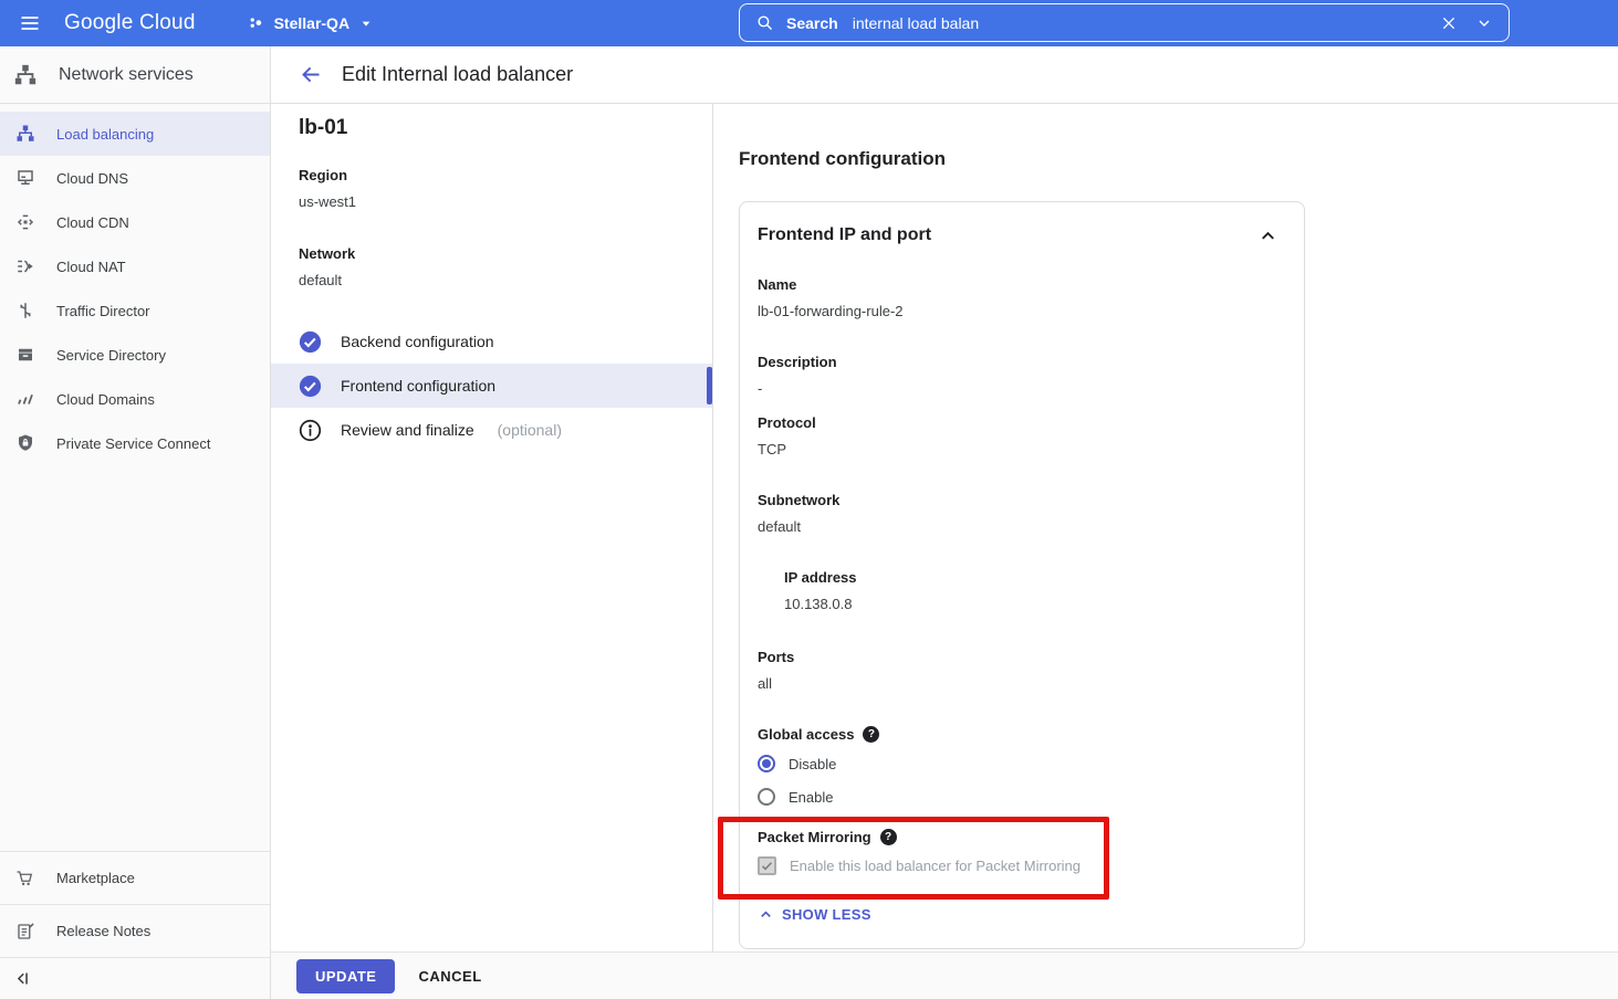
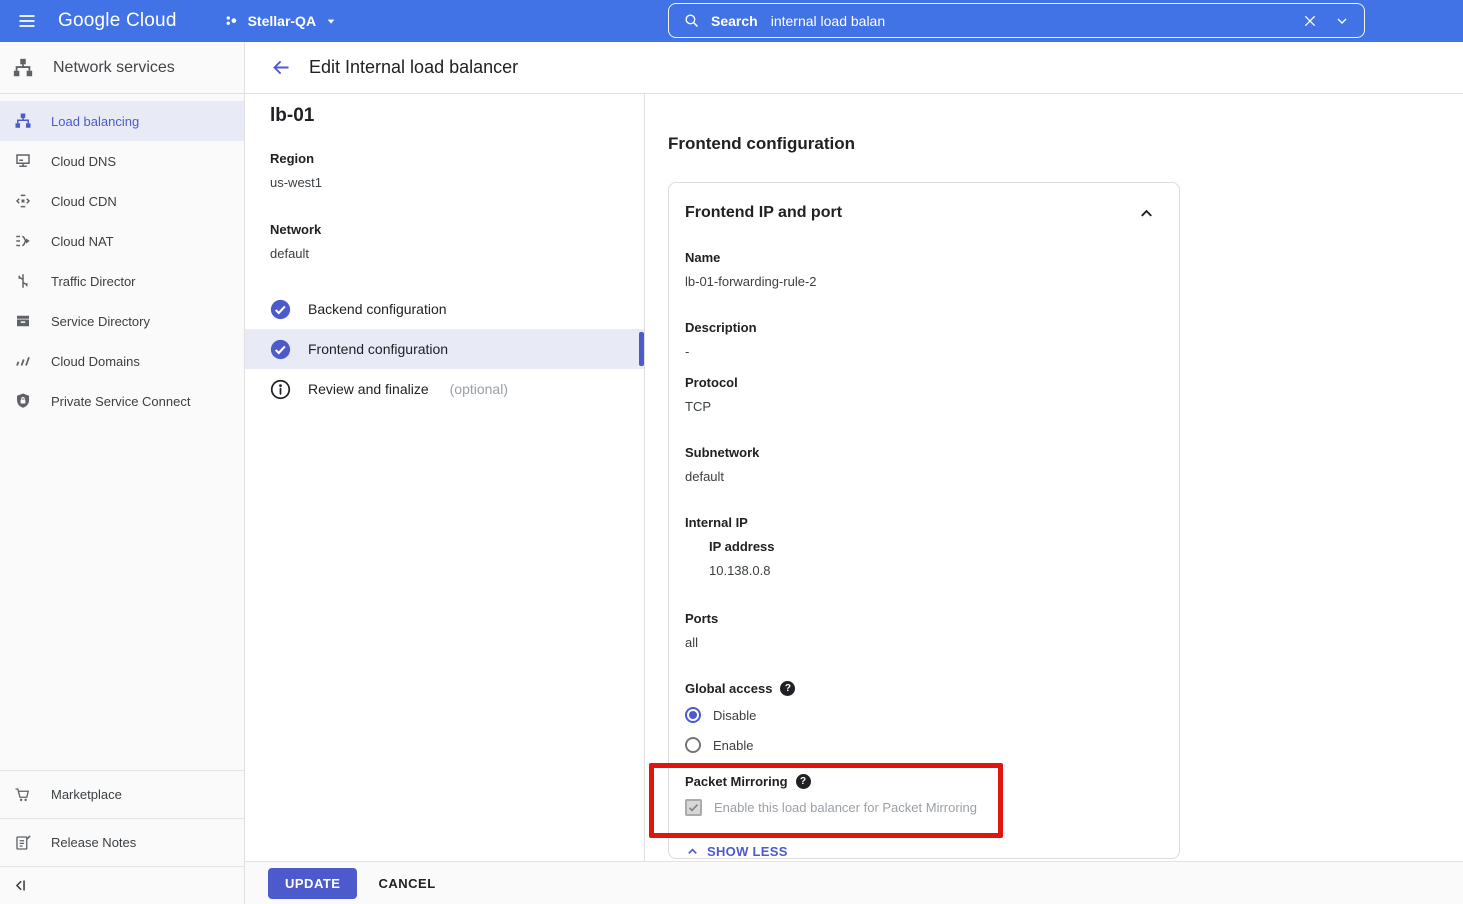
  Google Cloud
  Stellar-QA
  Search
  internal load balan
  Network services
  Load balancing
  Cloud DNS
  Cloud CDN
  Cloud NAT
  Traffic Director
  Service Directory
  Cloud Domains
  Private Service Connect
  Marketplace
  Release Notes
  Edit Internal load balancer
  lb-01
  Region
  us-west1
  Network
  default
  Backend configuration
  Frontend configuration
  Review and finalize
  (optional)
  Frontend configuration
  Frontend IP and port
  Name
  lb-01-forwarding-rule-2
  Description
  -
  Protocol
  TCP
  Subnetwork
  default
+ Internal IP
  IP address
  10.138.0.8
  Ports
  all
  Global access
  ?
  Disable
  Enable
  Packet Mirroring
  ?
  Enable this load balancer for Packet Mirroring
  SHOW LESS
  UPDATE
  CANCEL
